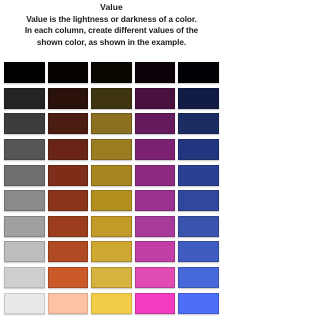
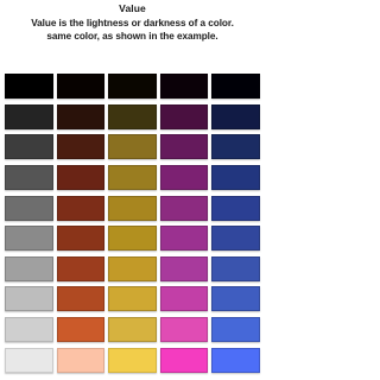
  Value
  Value is the lightness or darkness of a color.
- In each column, create different values of the
- shown color, as shown in the example.
+ same color, as shown in the example.
